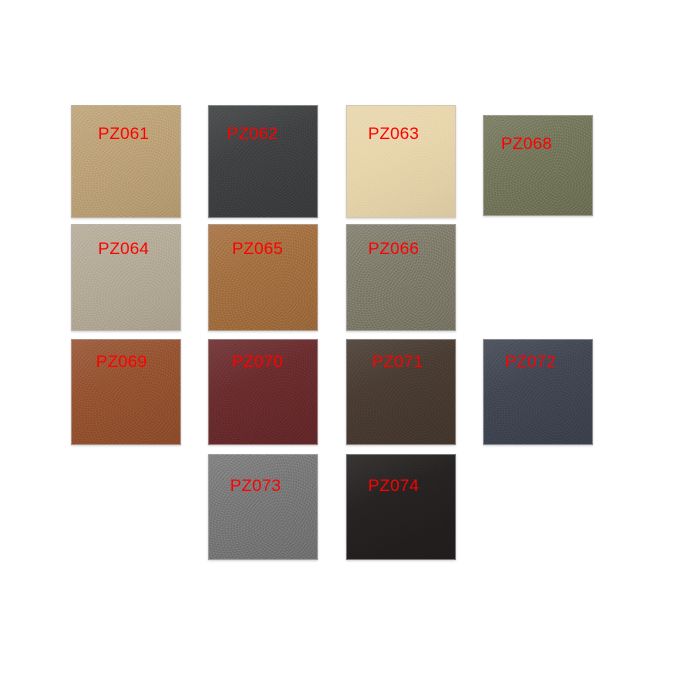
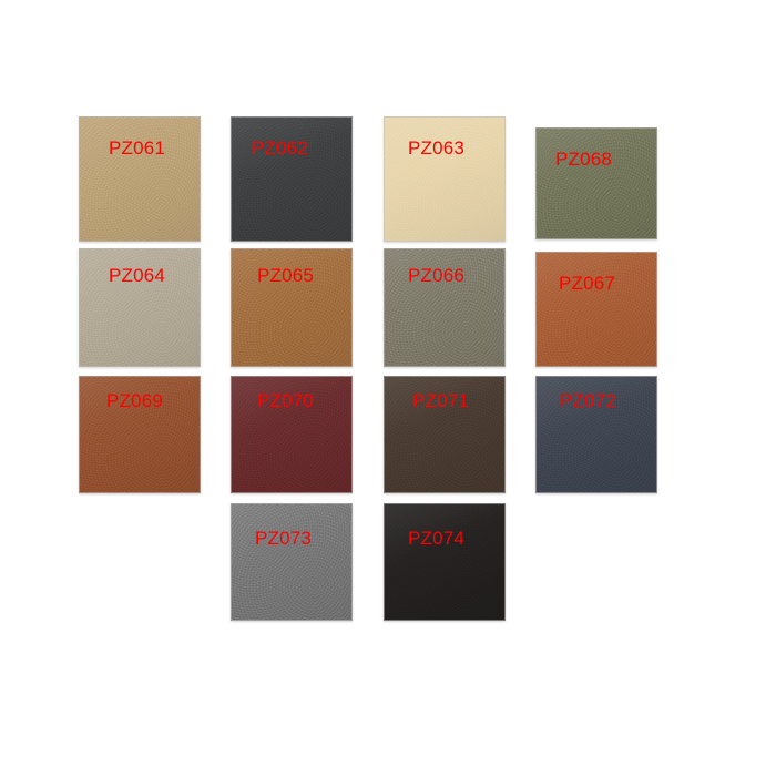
  PZ061
  PZ062
  PZ063
  PZ068
  PZ064
  PZ065
  PZ066
+ PZ067
  PZ069
  PZ070
  PZ071
  PZ072
  PZ073
  PZ074
